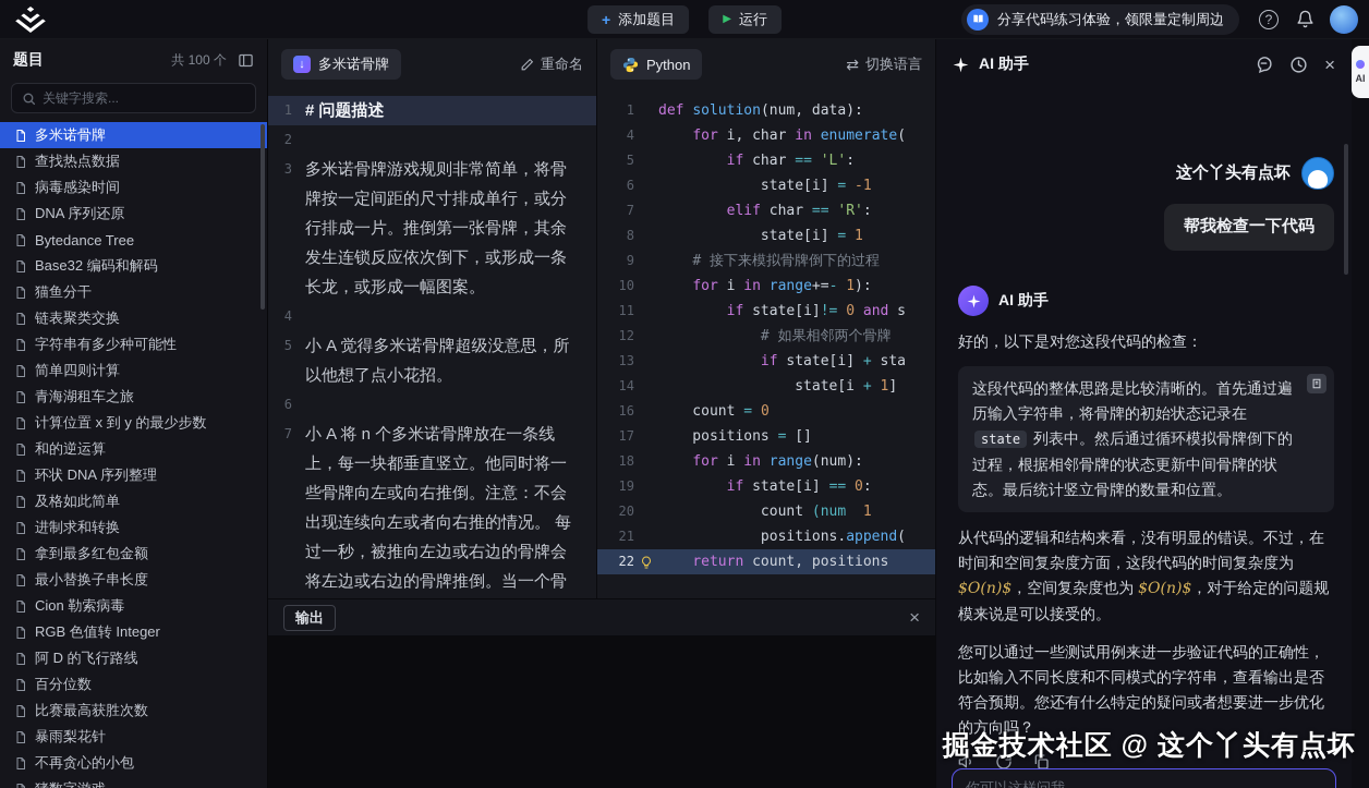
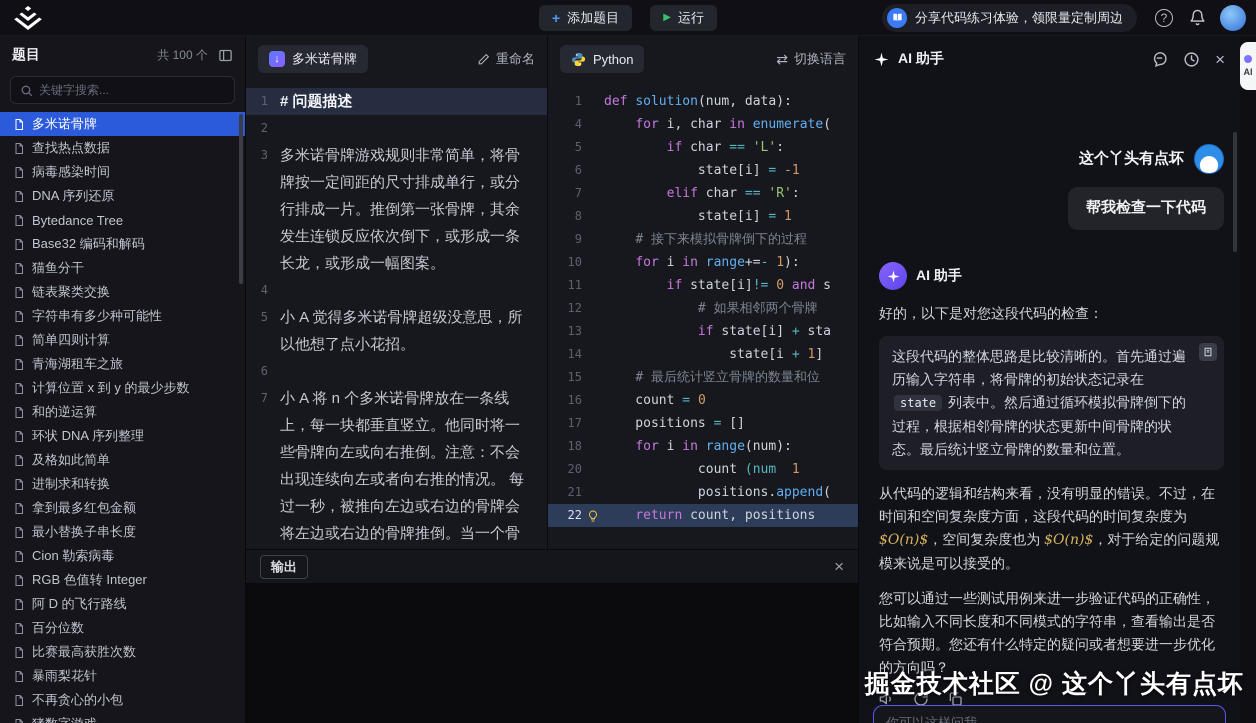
  +
  添加题目
  ▶
  运行
  分享代码练习体验，领限量定制周边
  ?
  题目
  共 100 个
  关键字搜索...
  多米诺骨牌
  查找热点数据
  病毒感染时间
  DNA 序列还原
  Bytedance Tree
  Base32 编码和解码
  猫鱼分干
  链表聚类交换
  字符串有多少种可能性
  简单四则计算
  青海湖租车之旅
  计算位置 x 到 y 的最少步数
  和的逆运算
  环状 DNA 序列整理
  及格如此简单
  进制求和转换
  拿到最多红包金额
  最小替换子串长度
  Cion 勒索病毒
  RGB 色值转 Integer
  阿 D 的飞行路线
  百分位数
  比赛最高获胜次数
  暴雨梨花针
  不再贪心的小包
  ↓
  多米诺骨牌
  重命名
  1
  # 问题描述
  2
  3
  多米诺骨牌游戏规则非常简单，将骨牌按一定间距的尺寸排成单行，或分行排成一片。推倒第一张骨牌，其余发生连锁反应依次倒下，或形成一条长龙，或形成一幅图案。
  4
  5
  小 A 觉得多米诺骨牌超级没意思，所以他想了点小花招。
  6
  7
  小 A 将 n 个多米诺骨牌放在一条线上，每一块都垂直竖立。他同时将一些骨牌向左或向右推倒。注意：不会出现连续向左或者向右推的情况。 每过一秒，被推向左边或右边的骨牌会将左边或右边的骨牌推倒。当一个骨
  Python
  ⇄
  切换语言
  1
  def solution(num, data):
  4
  for i, char in enumerate(
  5
  if char == 'L':
  6
  state[i] = -1
  7
  elif char == 'R':
  8
  state[i] = 1
  9
  # 接下来模拟骨牌倒下的过程
  10
  for i in range+=- 1):
  11
  if state[i]!= 0 and s
  12
  # 如果相邻两个骨牌
  13
  if state[i] + sta
  14
  state[i + 1]
+ 15
+ # 最后统计竖立骨牌的数量和位
  16
  count = 0
  17
  positions = []
  18
  for i in range(num):
- 19
- if state[i] == 0:
  20
  count (num 1
  21
  positions.append(
  22
  return count, positions
  输出
  ×
  AI 助手
  ×
  这个丫头有点坏
  帮我检查一下代码
  AI 助手
  好的，以下是对您这段代码的检查：
  这段代码的整体思路是比较清晰的。首先通过遍历输入字符串，将骨牌的初始状态记录在 state 列表中。然后通过循环模拟骨牌倒下的过程，根据相邻骨牌的状态更新中间骨牌的状态。最后统计竖立骨牌的数量和位置。
  从代码的逻辑和结构来看，没有明显的错误。不过，在时间和空间复杂度方面，这段代码的时间复杂度为 $O(n)$，空间复杂度也为 $O(n)$，对于给定的问题规模来说是可以接受的。
  您可以通过一些测试用例来进一步验证代码的正确性，比如输入不同长度和不同模式的字符串，查看输出是否符合预期。您还有什么特定的疑问或者想要进一步优化的方向吗？
  AI
  掘金技术社区 @ 这个丫头有点坏
